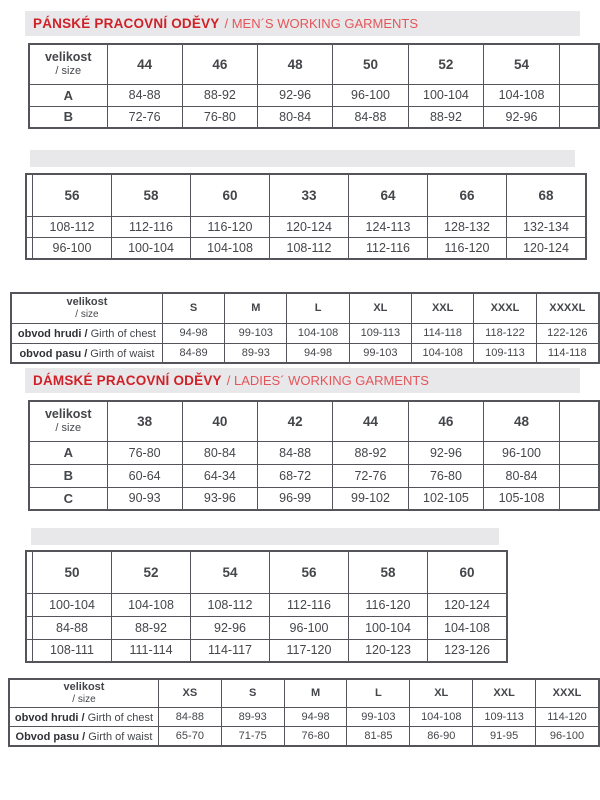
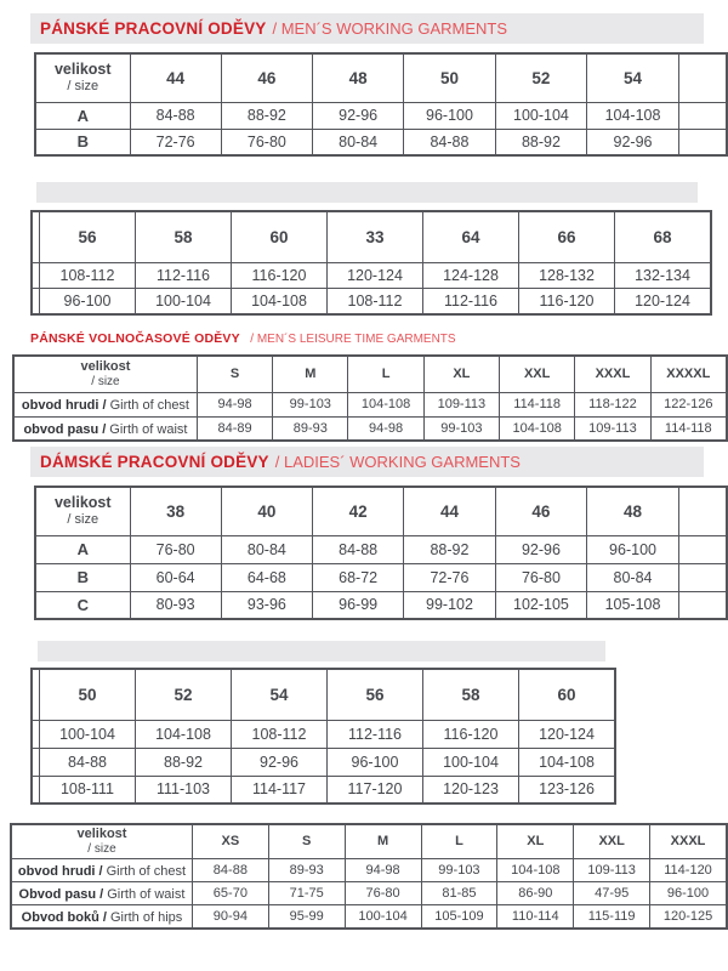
  PÁNSKÉ PRACOVNÍ ODĚVY
  / MEN´S WORKING GARMENTS
  velikost/ size	44	46	48	50	52	54
  A	84-88	88-92	92-96	96-100	100-104	104-108
  B	72-76	76-80	80-84	84-88	88-92	92-96
  	56	58	60	33	64	66	68
- 	108-112	112-116	116-120	120-124	124-113	128-132	132-134
+ 	108-112	112-116	116-120	120-124	124-128	128-132	132-134
  	96-100	100-104	104-108	108-112	112-116	116-120	120-124
+ PÁNSKÉ VOLNOČASOVÉ ODĚVY / MEN´S LEISURE TIME GARMENTS
  velikost/ size	S	M	L	XL	XXL	XXXL	XXXXL
  obvod hrudi / Girth of chest	94-98	99-103	104-108	109-113	114-118	118-122	122-126
  obvod pasu / Girth of waist	84-89	89-93	94-98	99-103	104-108	109-113	114-118
  DÁMSKÉ PRACOVNÍ ODĚVY
  / LADIES´ WORKING GARMENTS
  velikost/ size	38	40	42	44	46	48
  A	76-80	80-84	84-88	88-92	92-96	96-100
- B	60-64	64-34	68-72	72-76	76-80	80-84
+ B	60-64	64-68	68-72	72-76	76-80	80-84
- C	90-93	93-96	96-99	99-102	102-105	105-108
+ C	80-93	93-96	96-99	99-102	102-105	105-108
  	50	52	54	56	58	60
  	100-104	104-108	108-112	112-116	116-120	120-124
  	84-88	88-92	92-96	96-100	100-104	104-108
- 	108-111	111-114	114-117	117-120	120-123	123-126
+ 	108-111	111-103	114-117	117-120	120-123	123-126
  velikost/ size	XS	S	M	L	XL	XXL	XXXL
  obvod hrudi / Girth of chest	84-88	89-93	94-98	99-103	104-108	109-113	114-120
- Obvod pasu / Girth of waist	65-70	71-75	76-80	81-85	86-90	91-95	96-100
+ Obvod pasu / Girth of waist	65-70	71-75	76-80	81-85	86-90	47-95	96-100
+ Obvod boků / Girth of hips	90-94	95-99	100-104	105-109	110-114	115-119	120-125
